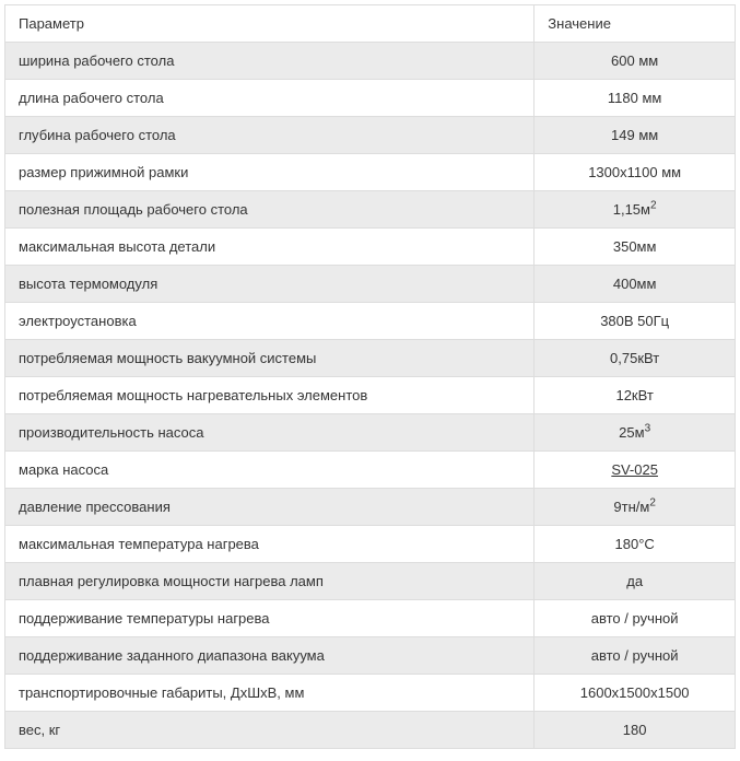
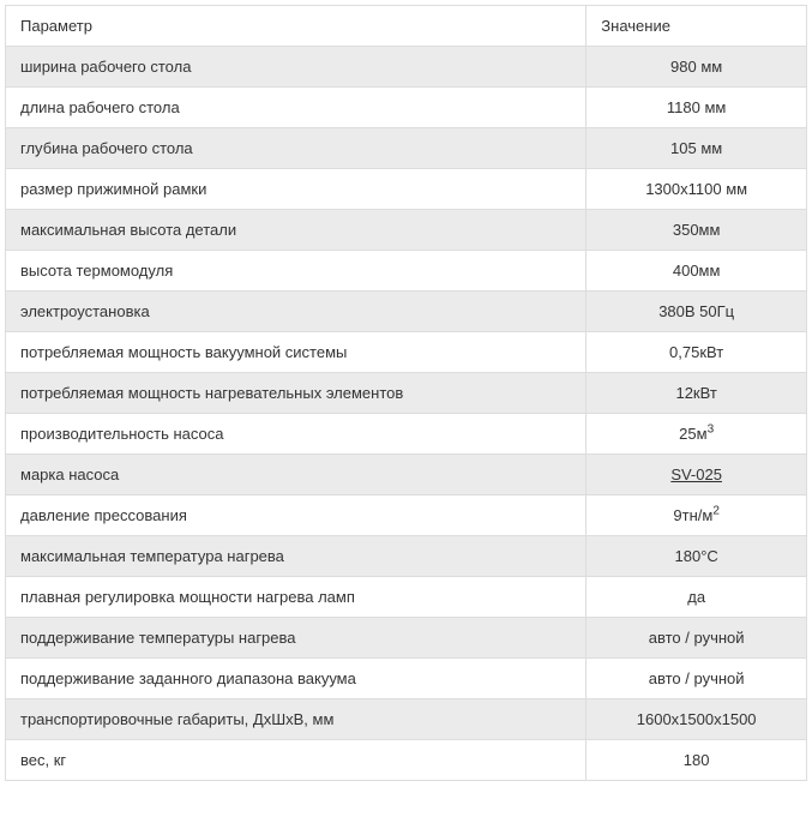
  Параметр	Значение
- ширина рабочего стола	600 мм
+ ширина рабочего стола	980 мм
  длина рабочего стола	1180 мм
- глубина рабочего стола	149 мм
+ глубина рабочего стола	105 мм
  размер прижимной рамки	1300х1100 мм
- полезная площадь рабочего стола	1,15м2
  максимальная высота детали	350мм
  высота термомодуля	400мм
  электроустановка	380В 50Гц
  потребляемая мощность вакуумной системы	0,75кВт
  потребляемая мощность нагревательных элементов	12кВт
  производительность насоса	25м3
  марка насоса	SV-025
  давление прессования	9тн/м2
  максимальная температура нагрева	180°С
  плавная регулировка мощности нагрева ламп	да
  поддерживание температуры нагрева	авто / ручной
  поддерживание заданного диапазона вакуума	авто / ручной
  транспортировочные габариты, ДхШхВ, мм	1600х1500х1500
  вес, кг	180
